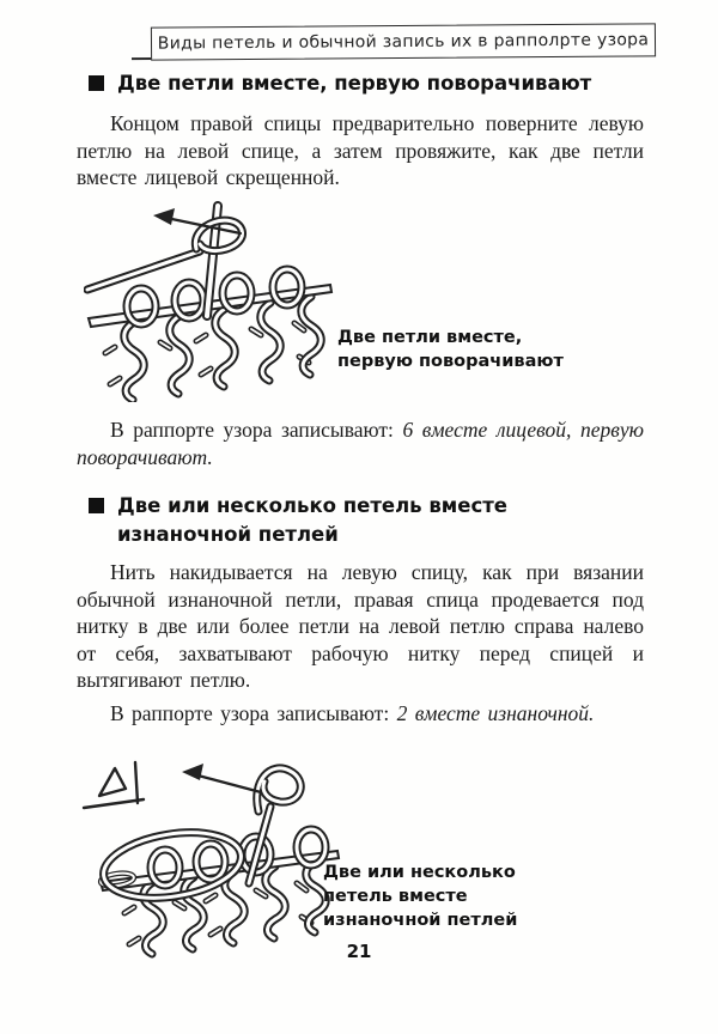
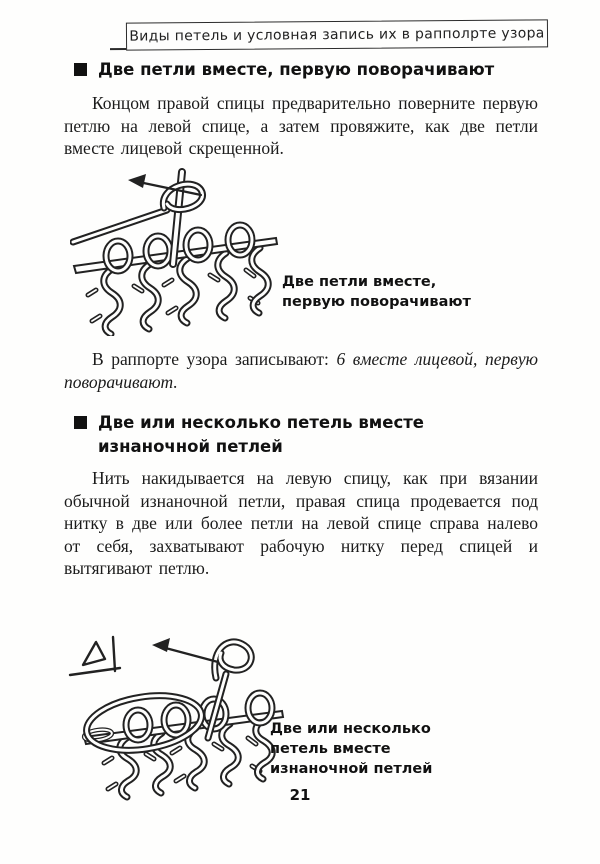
- Виды петель и обычной запись их в рапполрте узора
+ Виды петель и условная запись их в рапполрте узора
  Две петли вместе, первую поворачивают
- Концом правой спицы предварительно поверните левую петлю на левой спице, а затем провяжите, как две петли вместе лицевой скрещенной.
+ Концом правой спицы предварительно поверните первую петлю на левой спице, а затем провяжите, как две петли вместе лицевой скрещенной.
  Две петли вместе, первую поворачивают
  В раппорте узора записывают: 6 вместе лицевой, первую поворачивают.
  Две или несколько петель вместе изнаночной петлей
- Нить накидывается на левую спицу, как при вязании обычной изнаночной петли, правая спица продевается под нитку в две или более петли на левой петлю справа налево от себя, захватывают рабочую нитку перед спицей и вытягивают петлю.
+ Нить накидывается на левую спицу, как при вязании обычной изнаночной петли, правая спица продевается под нитку в две или более петли на левой спице справа налево от себя, захватывают рабочую нитку перед спицей и вытягивают петлю.
- В раппорте узора записывают: 2 вместе изнаночной.
  Две или несколько петель вместе изнаночной петлей
  21
